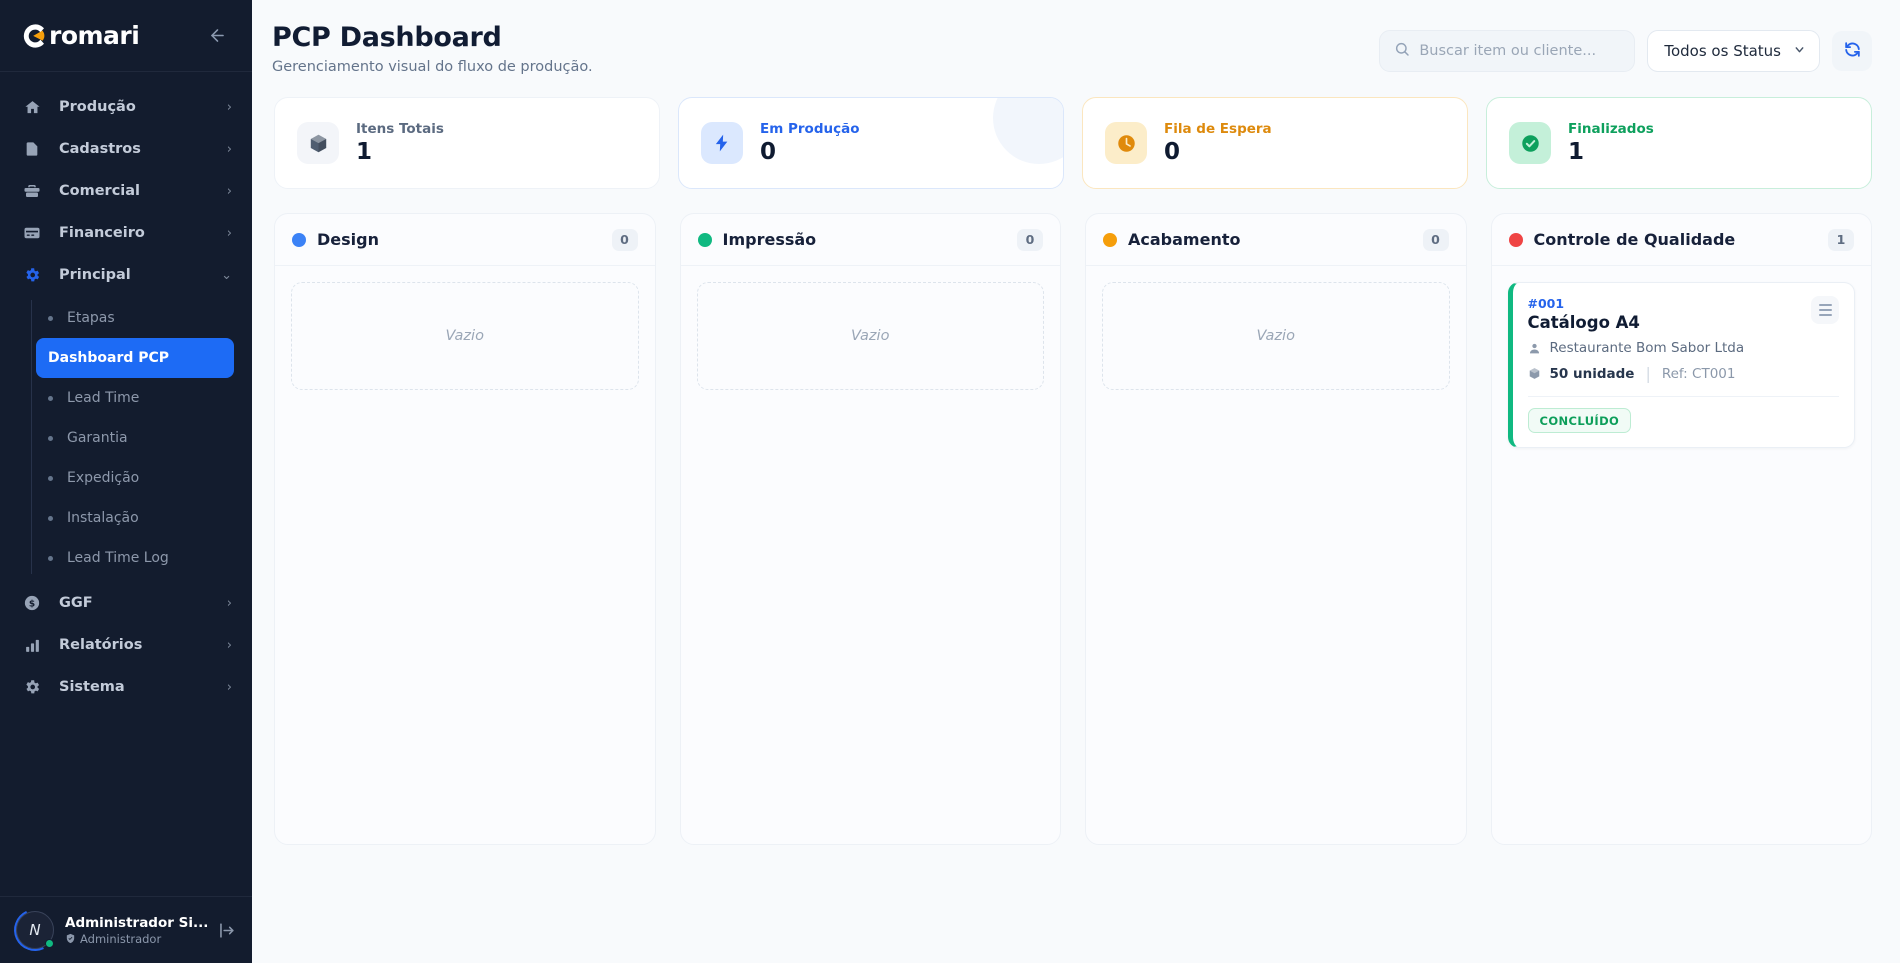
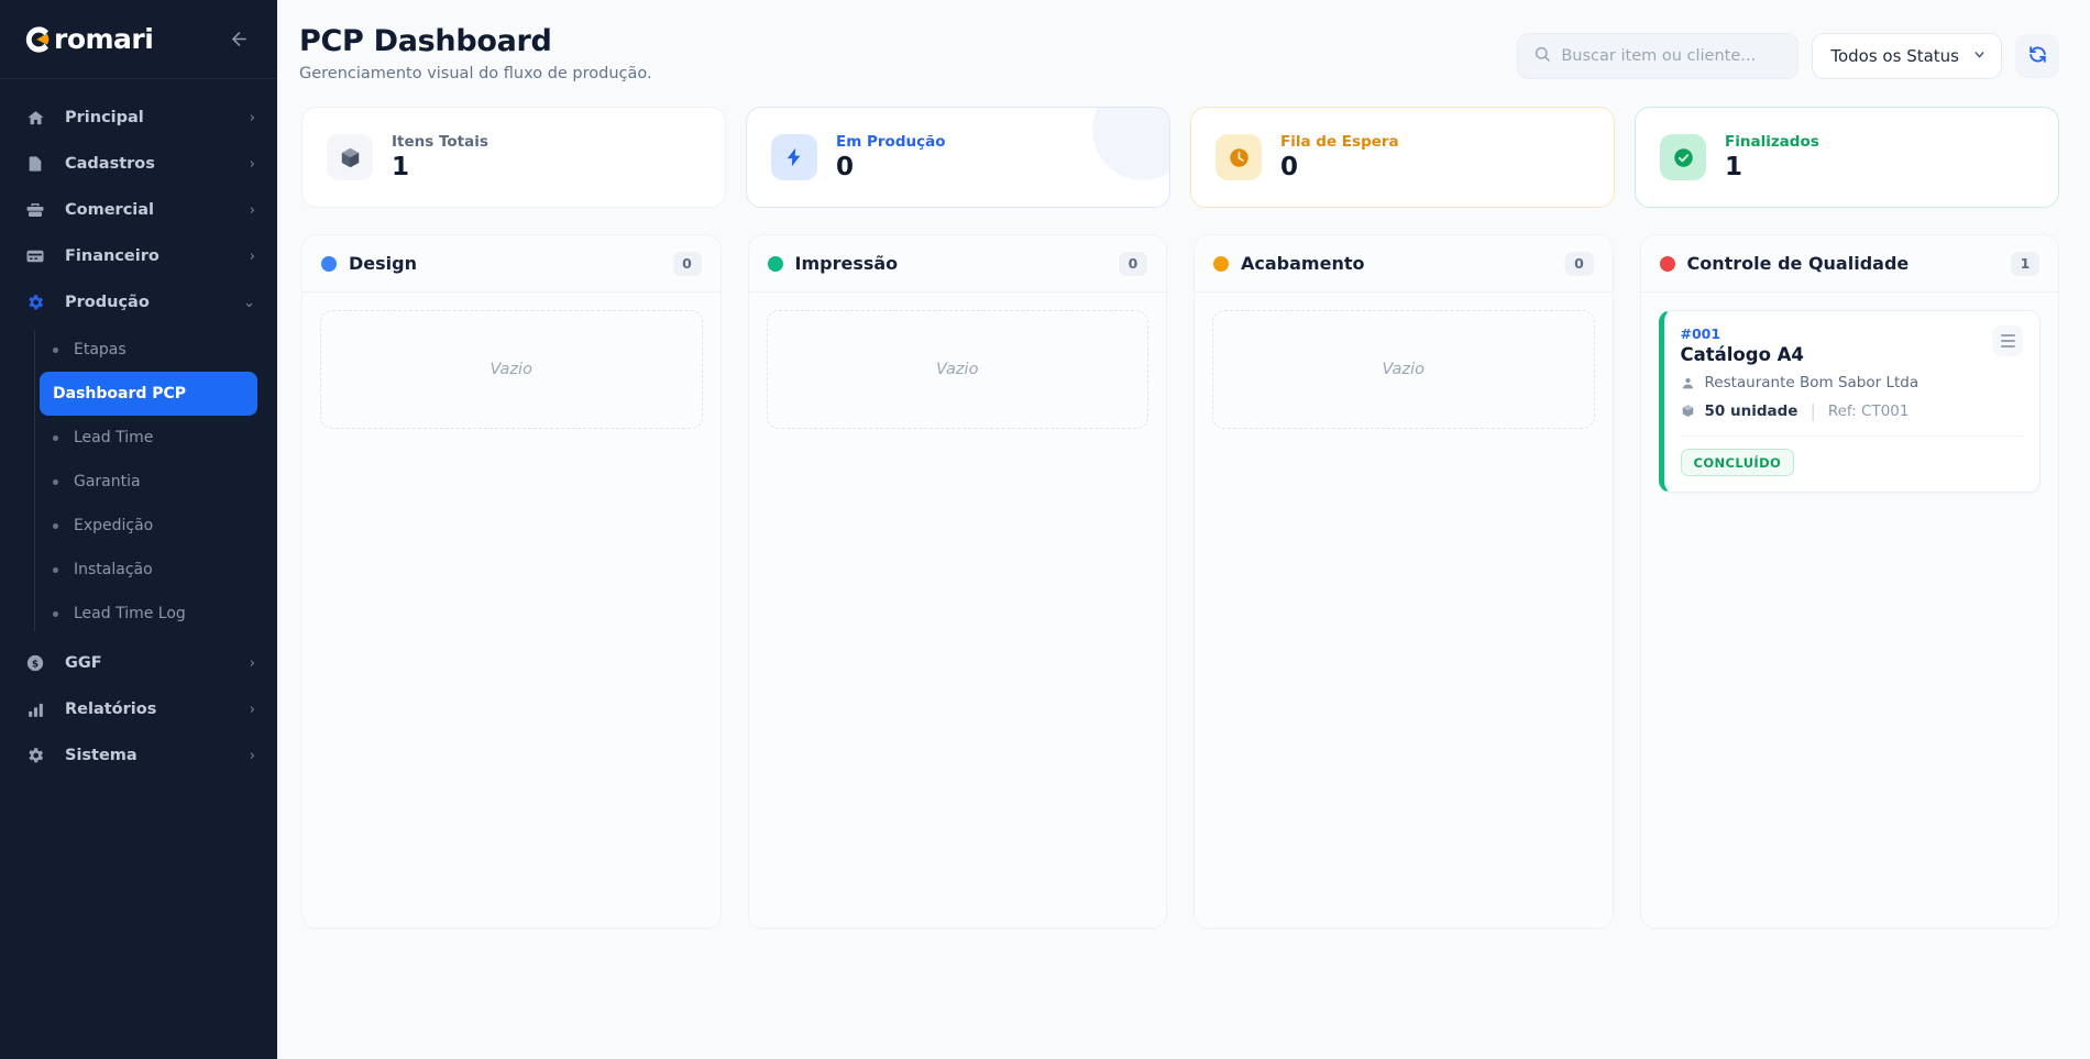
  romari
- Produção
+ Principal
  ›
  Cadastros
  ›
  Comercial
  ›
  Financeiro
  ›
- Principal
+ Produção
  ⌄
  Etapas
  Dashboard PCP
  Lead Time
  Garantia
  Expedição
  Instalação
  Lead Time Log
  $
  GGF
  ›
  Relatórios
  ›
  Sistema
  ›
- N
- Administrador Si...
- Administrador
  PCP Dashboard
  Gerenciamento visual do fluxo de produção.
  Buscar item ou cliente...
  Todos os Status
  Itens Totais
  1
  Em Produção
  0
  Fila de Espera
  0
  Finalizados
  1
  Design
  0
  Vazio
  Impressão
  0
  Vazio
  Acabamento
  0
  Vazio
  Controle de Qualidade
  1
  #001
  Catálogo A4
  Restaurante Bom Sabor Ltda
  50 unidade
  |
  Ref: CT001
  CONCLUÍDO
